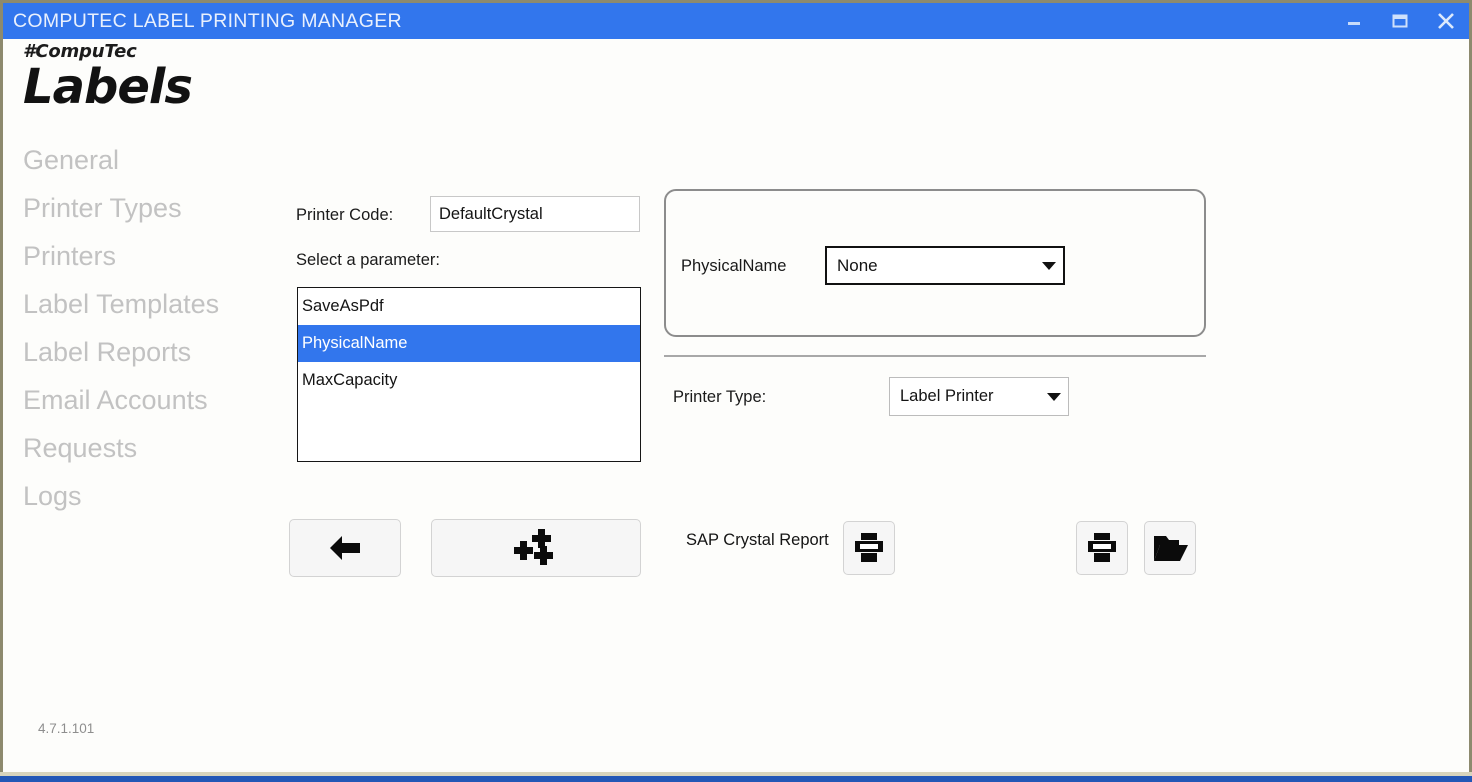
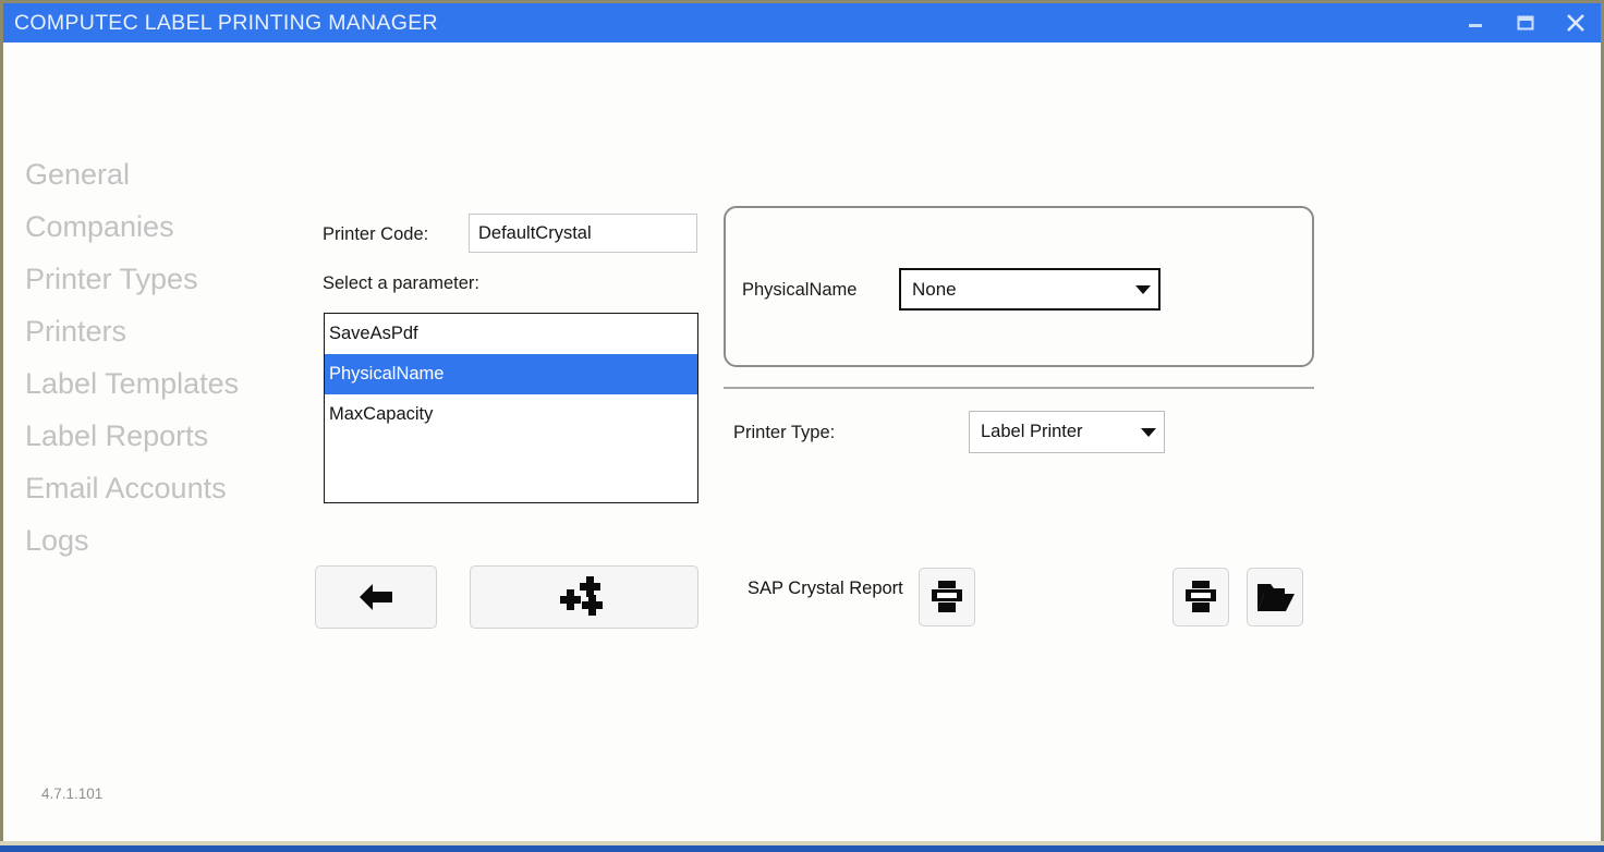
  COMPUTEC LABEL PRINTING MANAGER
- #CompuTec
- Labels
  General
+ Companies
  Printer Types
  Printers
  Label Templates
  Label Reports
  Email Accounts
- Requests
  Logs
  4.7.1.101
  Printer Code:
  DefaultCrystal
  Select a parameter:
  SaveAsPdf
  PhysicalName
  MaxCapacity
  PhysicalName
  None
  Printer Type:
  Label Printer
  SAP Crystal Report
